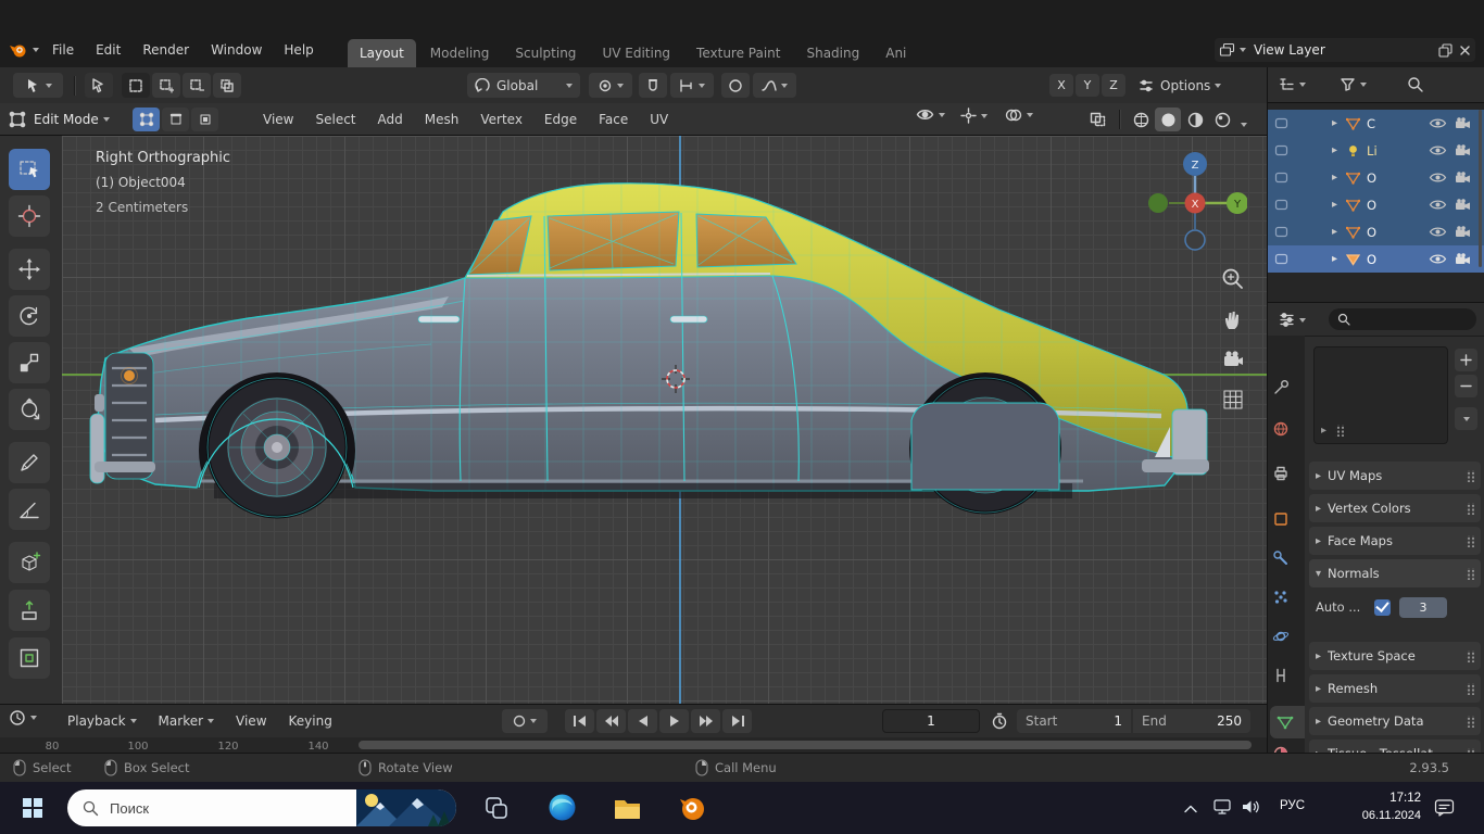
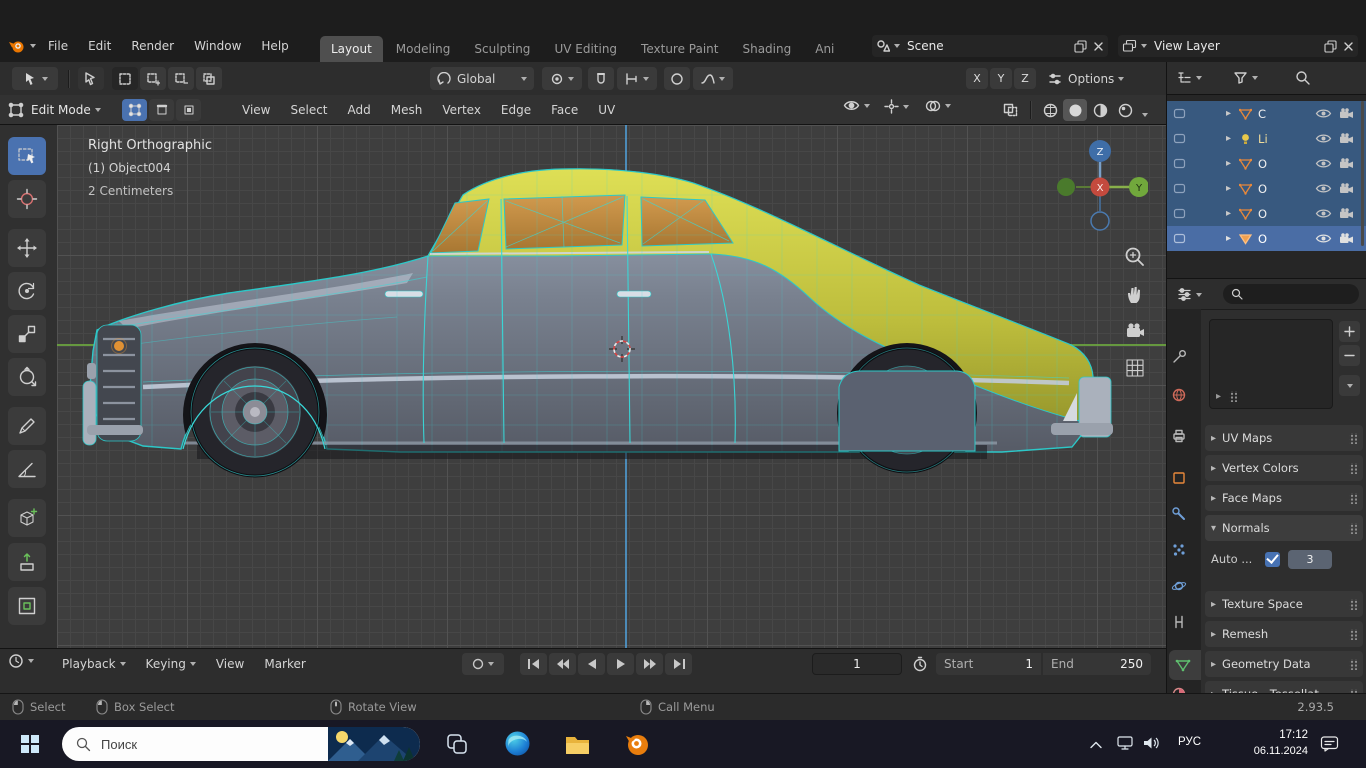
  File
  Edit
  Render
  Window
  Help
  Layout
  Modeling
  Sculpting
  UV Editing
  Texture Paint
  Shading
  Ani
+ Scene
  View Layer
  Global
  X
  Y
  Z
  Options
  Edit Mode
  View
  Select
  Add
  Mesh
  Vertex
  Edge
  Face
  UV
  Right Orthographic
  (1) Object004
  2 Centimeters
  Z
  Y
  X
  ▸
  C
  ▸
  Li
  ▸
  O
  ▸
  O
  ▸
  O
  ▸
  O
  ▸
  ▸
  UV Maps
  ▸
  Vertex Colors
  ▸
  Face Maps
  ▾
  Normals
  Auto ...
  3
  ▸
  Texture Space
  ▸
  Remesh
  ▸
  Geometry Data
  Playback
- Marker
+ Keying
  View
- Keying
+ Marker
  1
  Start
  1
  End
  250
- 80
- 100
- 120
- 140
  Select
  Box Select
  Rotate View
  Call Menu
  2.93.5
  Поиск
  РУС
  17:12
  06.11.2024
